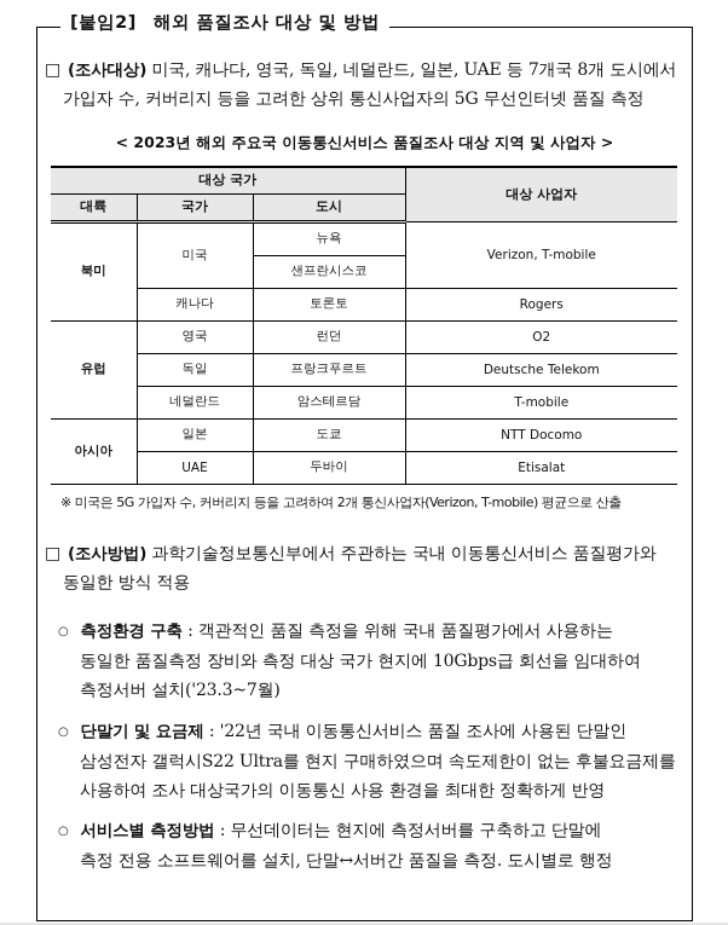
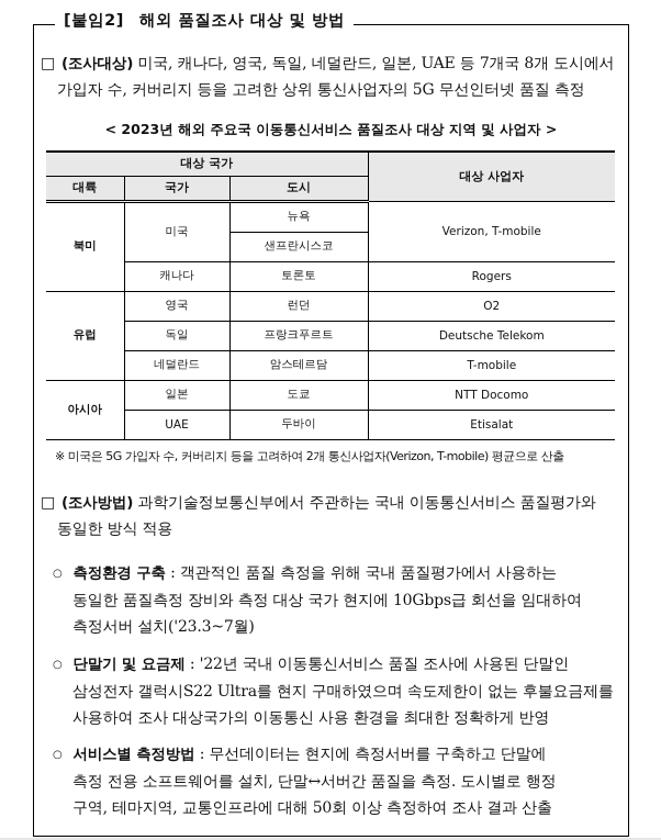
  [붙임2] 해외 품질조사 대상 및 방법
  □ (조사대상) 미국, 캐나다, 영국, 독일, 네덜란드, 일본, UAE 등 7개국 8개 도시에서
  가입자 수, 커버리지 등을 고려한 상위 통신사업자의 5G 무선인터넷 품질 측정
  < 2023년 해외 주요국 이동통신서비스 품질조사 대상 지역 및 사업자 >
  대상 국가	대상 사업자
  대륙	국가	도시
  북미	미국	뉴욕	Verizon, T-mobile
  샌프란시스코
  캐나다	토론토	Rogers
  유럽	영국	런던	O2
  독일	프랑크푸르트	Deutsche Telekom
  네덜란드	암스테르담	T-mobile
  아시아	일본	도쿄	NTT Docomo
  UAE	두바이	Etisalat
  ※ 미국은 5G 가입자 수, 커버리지 등을 고려하여 2개 통신사업자(Verizon, T-mobile) 평균으로 산출
  □ (조사방법) 과학기술정보통신부에서 주관하는 국내 이동통신서비스 품질평가와
  동일한 방식 적용
  ○ 측정환경 구축 : 객관적인 품질 측정을 위해 국내 품질평가에서 사용하는
  동일한 품질측정 장비와 측정 대상 국가 현지에 10Gbps급 회선을 임대하여
  측정서버 설치('23.3~7월)
  ○ 단말기 및 요금제 : '22년 국내 이동통신서비스 품질 조사에 사용된 단말인
  삼성전자 갤럭시S22 Ultra를 현지 구매하였으며 속도제한이 없는 후불요금제를
  사용하여 조사 대상국가의 이동통신 사용 환경을 최대한 정확하게 반영
  ○ 서비스별 측정방법 : 무선데이터는 현지에 측정서버를 구축하고 단말에
  측정 전용 소프트웨어를 설치, 단말↔서버간 품질을 측정. 도시별로 행정
+ 구역, 테마지역, 교통인프라에 대해 50회 이상 측정하여 조사 결과 산출
